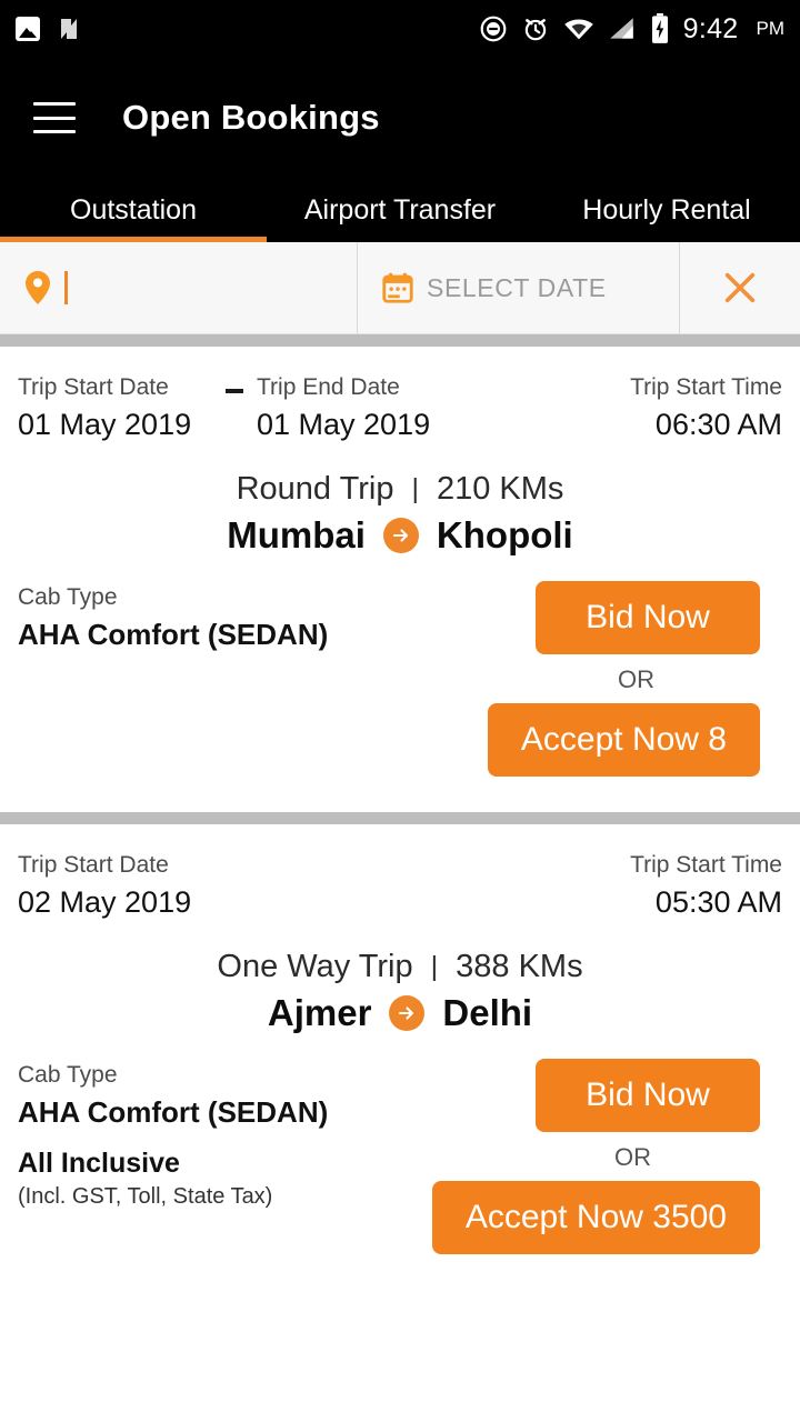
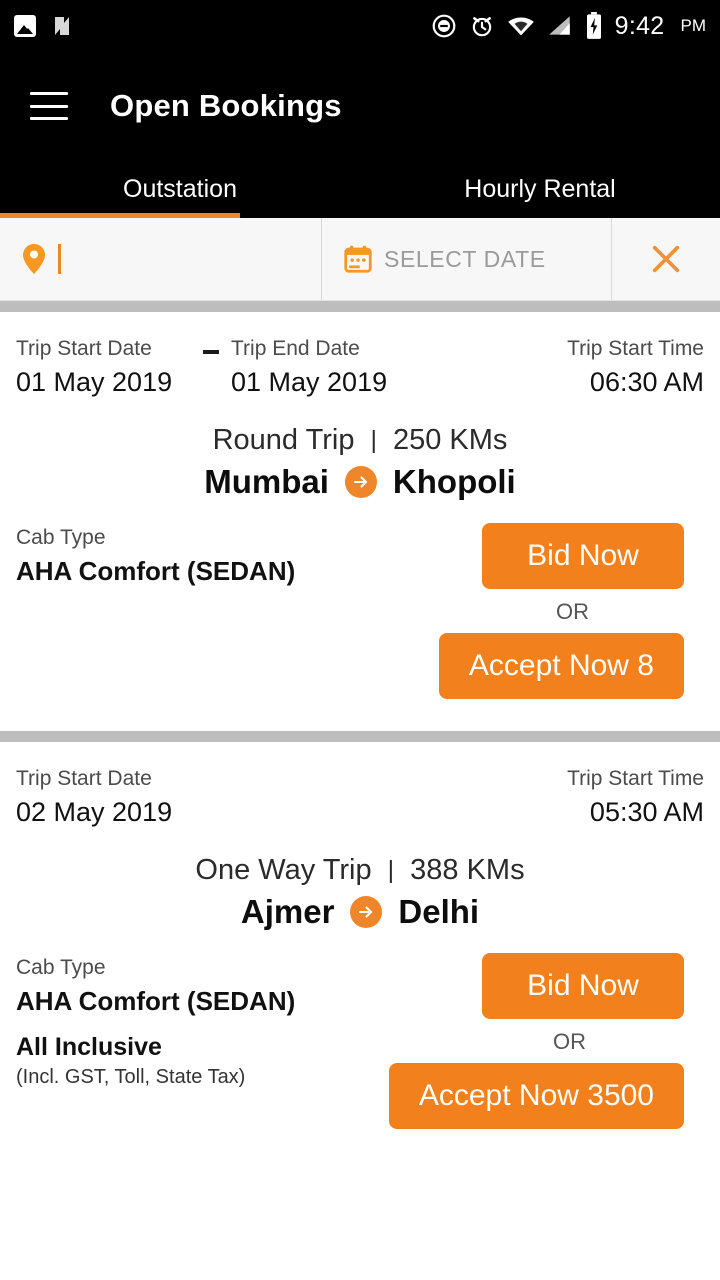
  9:42
  PM
  Open Bookings
  Outstation
- Airport Transfer
  Hourly Rental
  SELECT DATE
  Trip Start Date
  01 May 2019
  Trip End Date
  01 May 2019
  Trip Start Time
  06:30 AM
  Round Trip
  |
- 210 KMs
+ 250 KMs
  Mumbai
  Khopoli
  Cab Type
  AHA Comfort (SEDAN)
  Bid Now
  OR
  Accept Now 8
  Trip Start Date
  02 May 2019
  Trip Start Time
  05:30 AM
  One Way Trip
  |
  388 KMs
  Ajmer
  Delhi
  Cab Type
  AHA Comfort (SEDAN)
  All Inclusive
  (Incl. GST, Toll, State Tax)
  Bid Now
  OR
  Accept Now 3500
